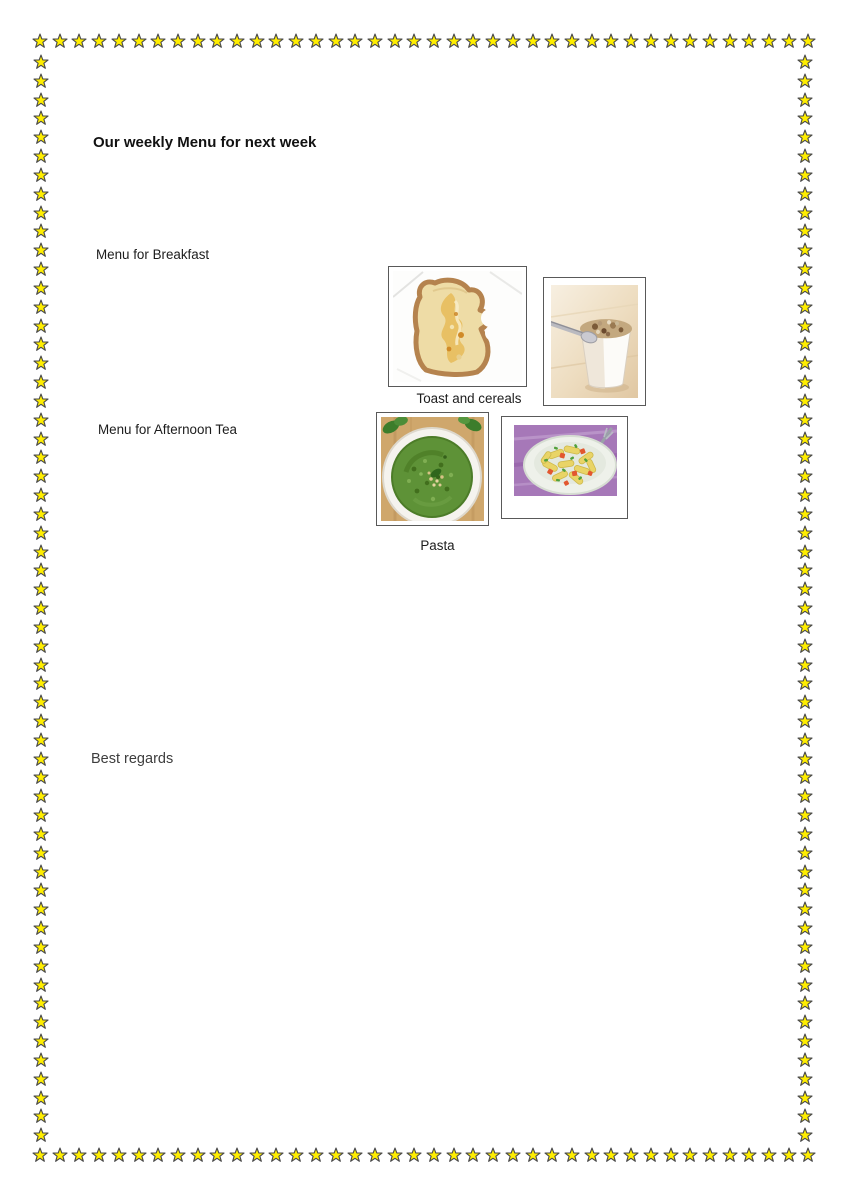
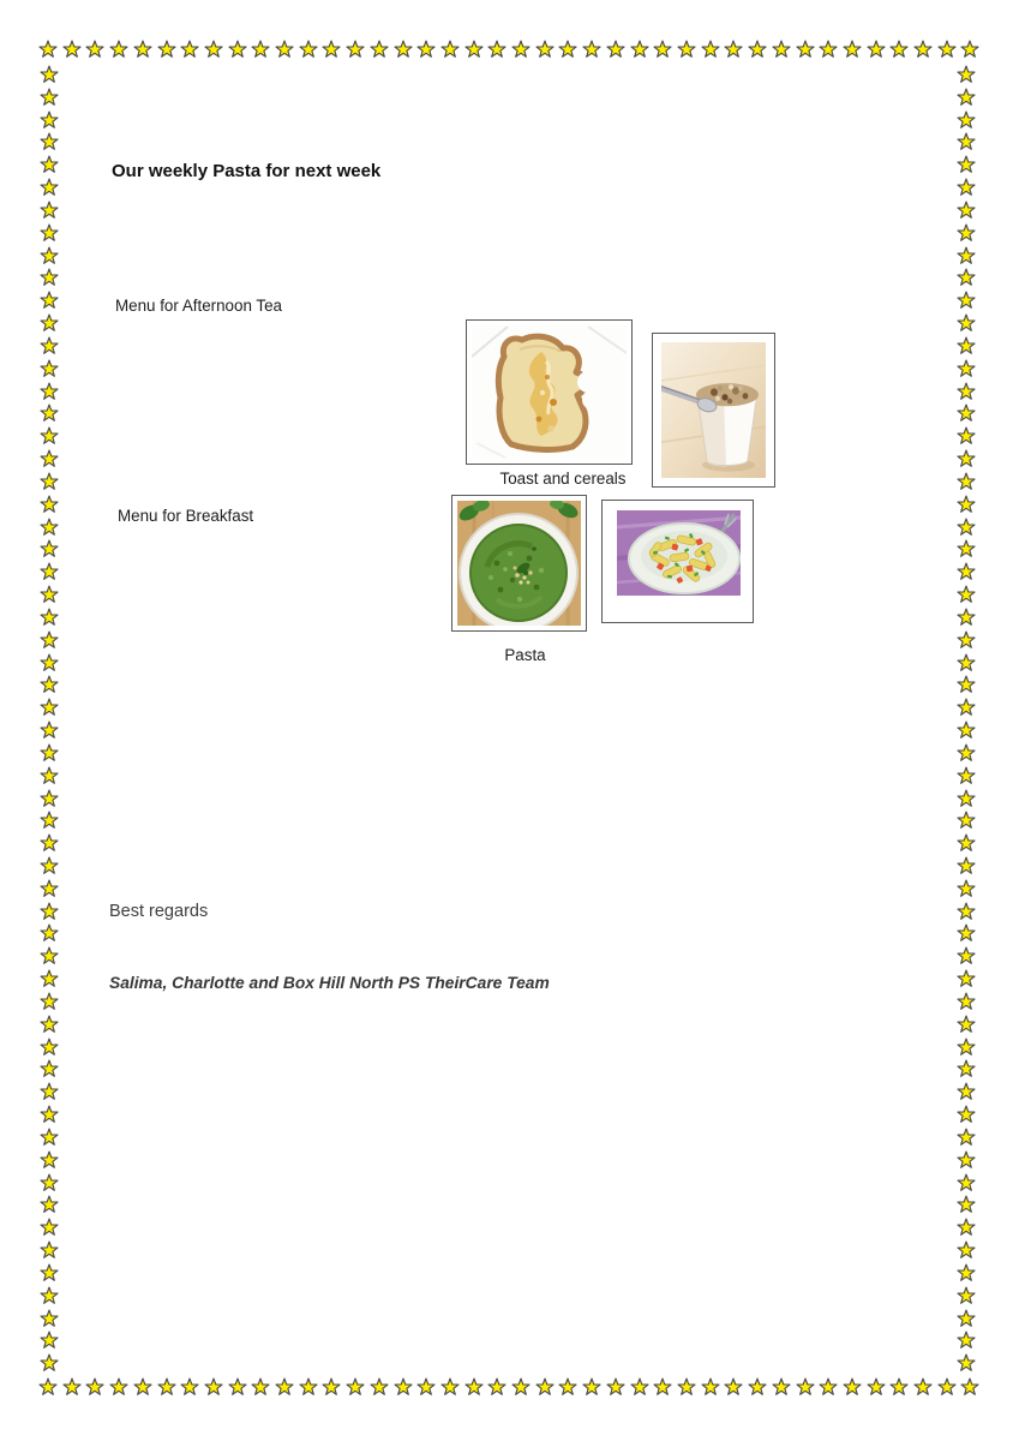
- Our weekly Menu for next week
+ Our weekly Pasta for next week
- Menu for Breakfast
+ Menu for Afternoon Tea
  Toast and cereals
- Menu for Afternoon Tea
+ Menu for Breakfast
  Pasta
  Best regards
+ Salima, Charlotte and Box Hill North PS TheirCare Team
